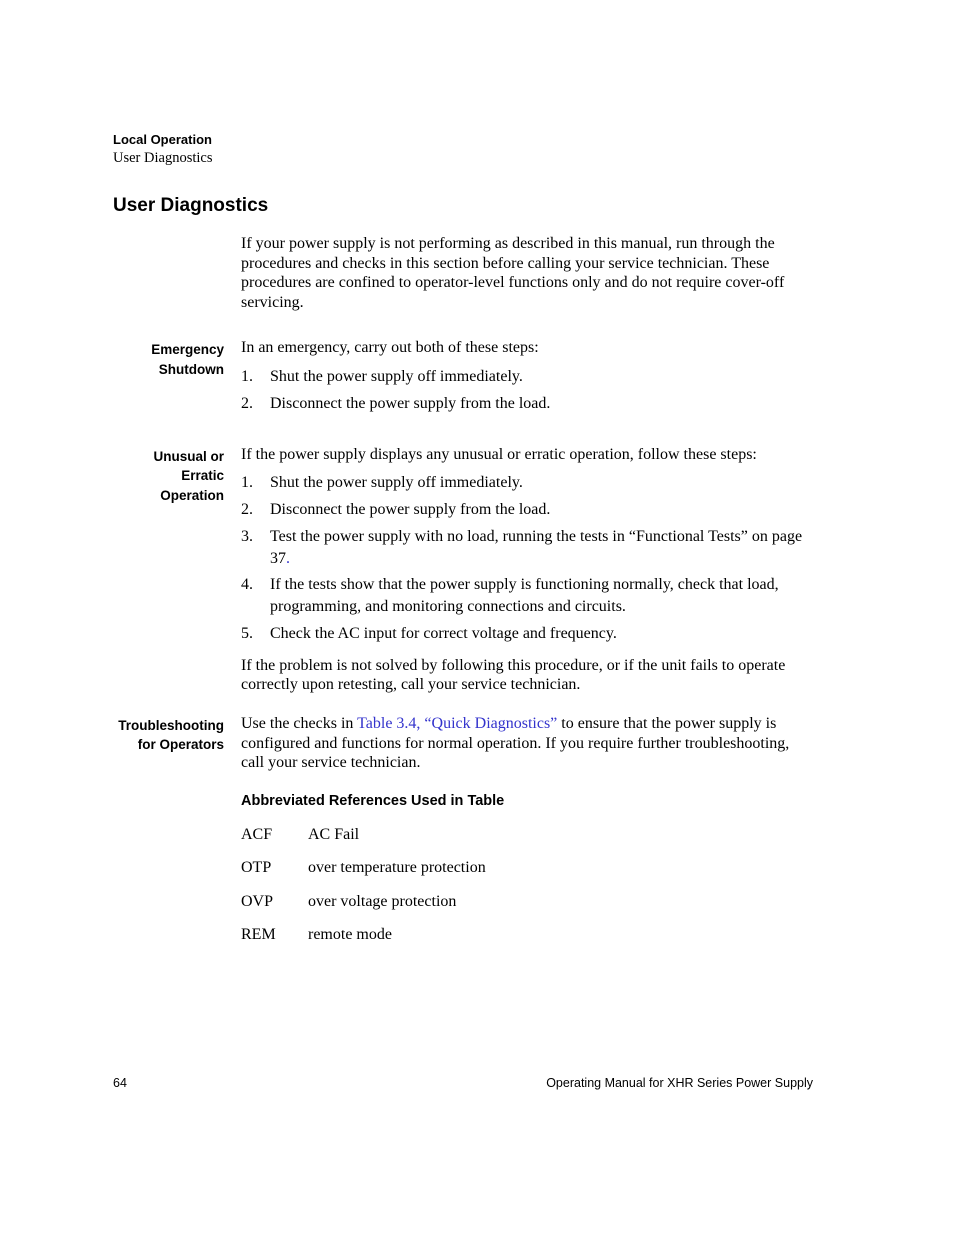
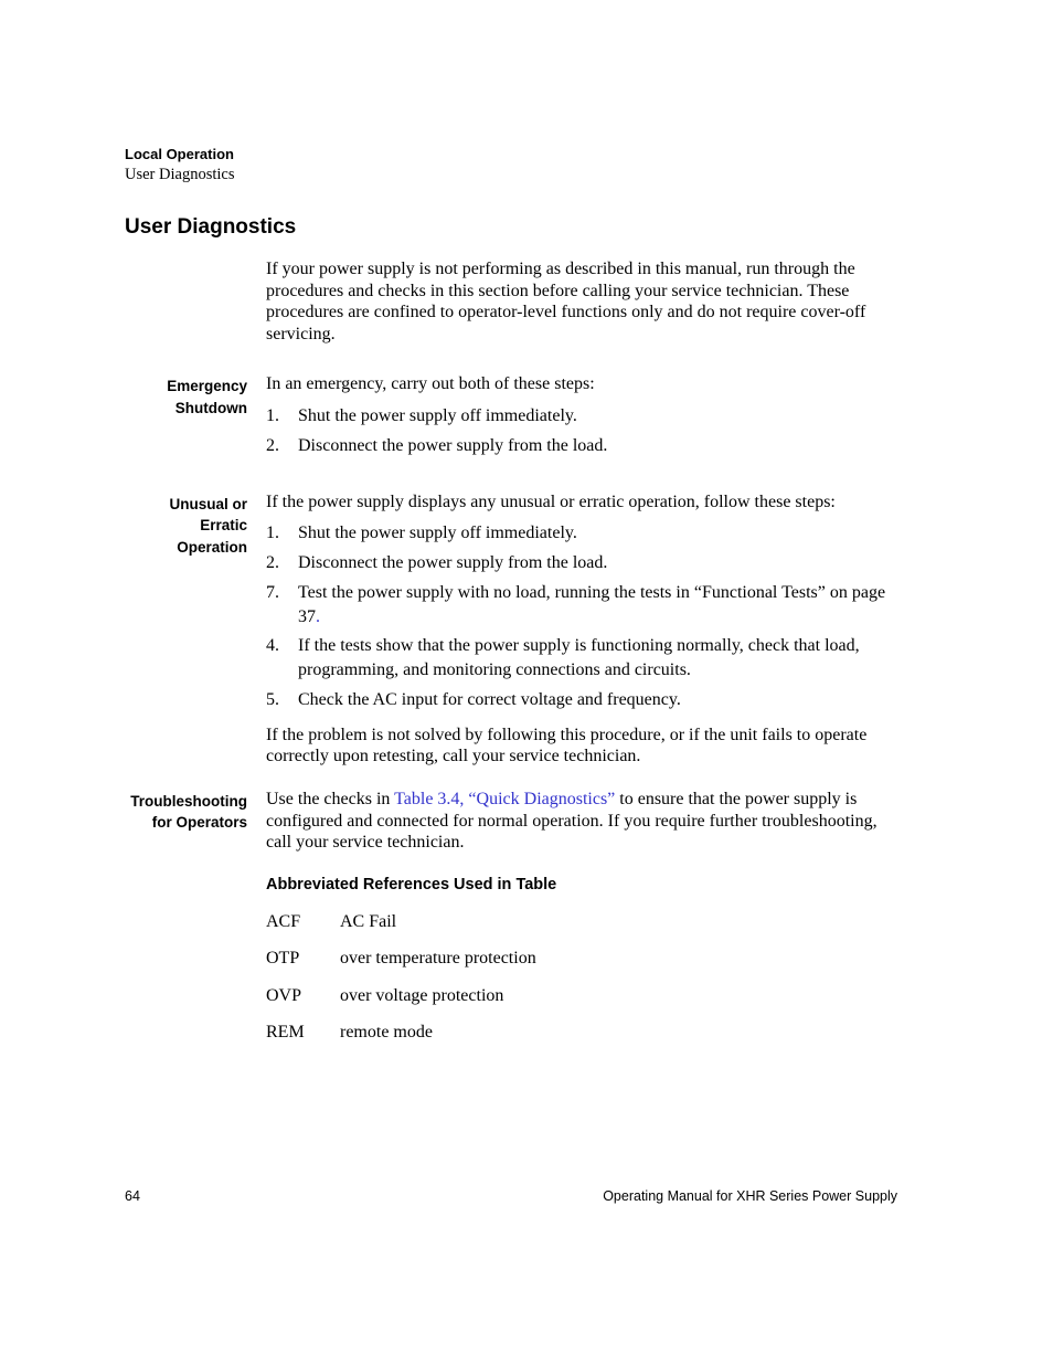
  Local Operation
  User Diagnostics
  User Diagnostics
  If your power supply is not performing as described in this manual, run through the procedures and checks in this section before calling your service technician. These procedures are confined to operator-level functions only and do not require cover-off servicing.
  Emergency
  Shutdown
  In an emergency, carry out both of these steps:
  1.
  Shut the power supply off immediately.
  2.
  Disconnect the power supply from the load.
  Unusual or
  Erratic
  Operation
  If the power supply displays any unusual or erratic operation, follow these steps:
  1.
  Shut the power supply off immediately.
  2.
  Disconnect the power supply from the load.
- 3.
+ 7.
  Test the power supply with no load, running the tests in “Functional Tests” on page 37.
  4.
  If the tests show that the power supply is functioning normally, check that load, programming, and monitoring connections and circuits.
  5.
  Check the AC input for correct voltage and frequency.
  If the problem is not solved by following this procedure, or if the unit fails to operate correctly upon retesting, call your service technician.
  Troubleshooting
  for Operators
- Use the checks in Table 3.4, “Quick Diagnostics” to ensure that the power supply is configured and functions for normal operation. If you require further troubleshooting, call your service technician.
+ Use the checks in Table 3.4, “Quick Diagnostics” to ensure that the power supply is configured and connected for normal operation. If you require further troubleshooting, call your service technician.
  Abbreviated References Used in Table
  ACF
  AC Fail
  OTP
  over temperature protection
  OVP
  over voltage protection
  REM
  remote mode
  64
  Operating Manual for XHR Series Power Supply
